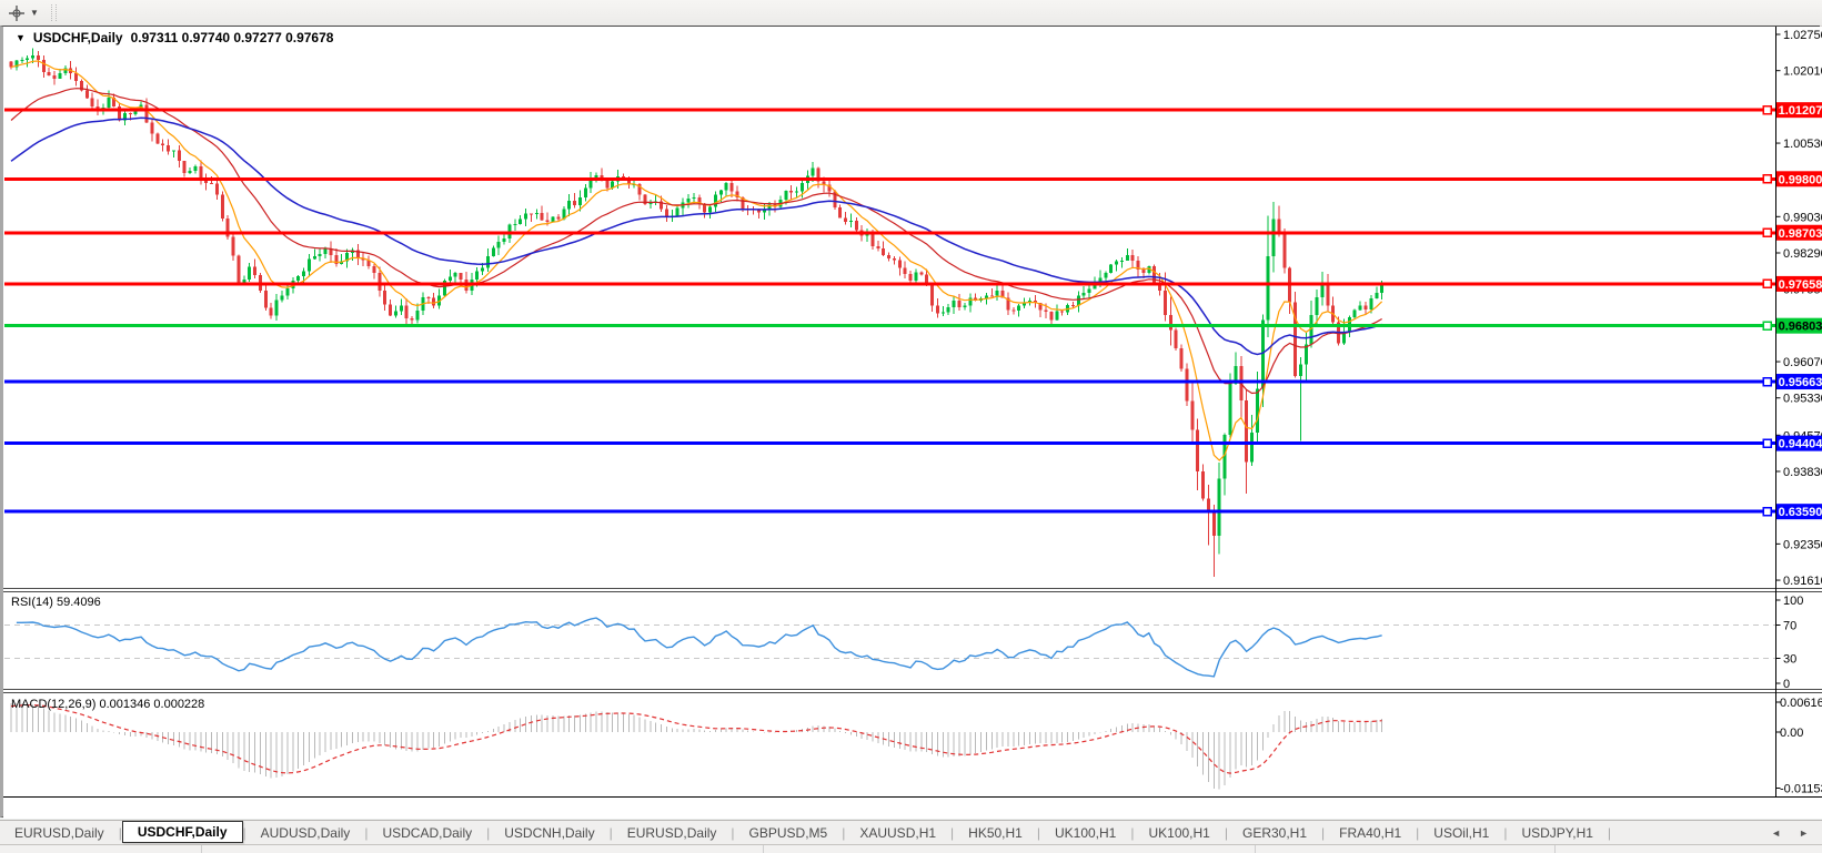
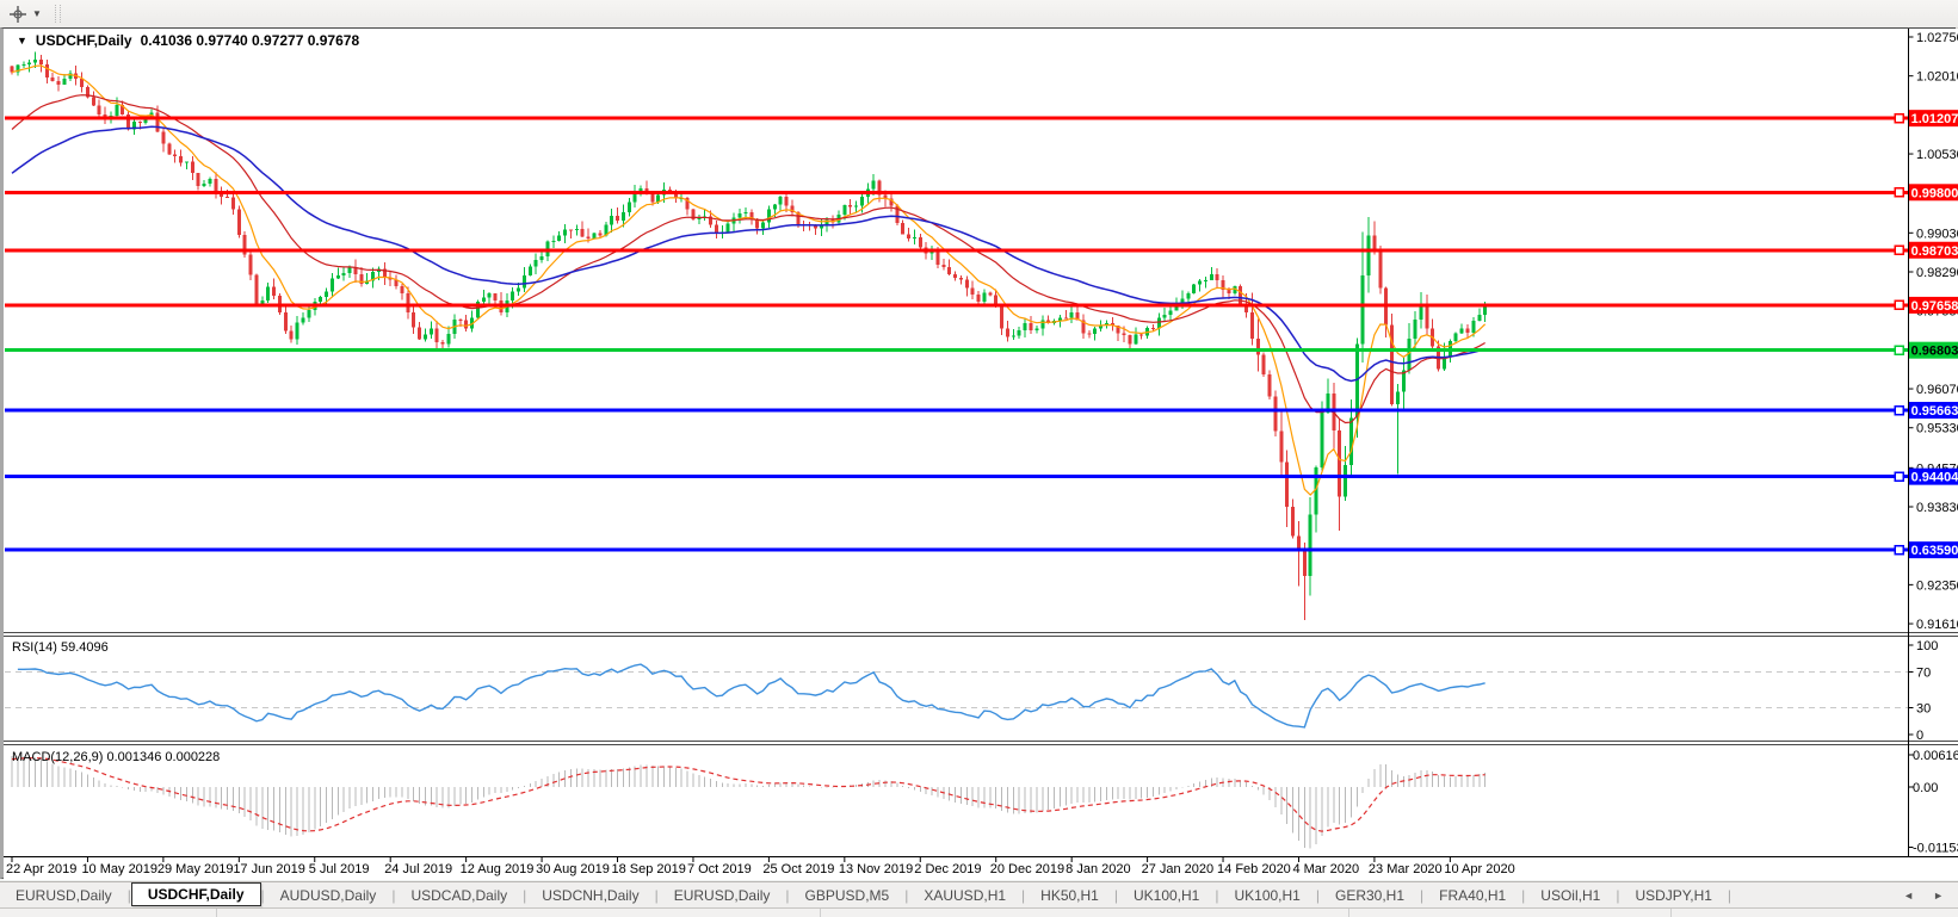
  ▼
  1.0275
  1.0201
  1.0053
  0.9903
  0.9829
  0.9607
  0.9533
  0.9383
  0.9235
  0.9161
  1.01207
  0.99800
  0.98703
  0.97658
  0.96803
  0.95663
  0.94404
  0.63590
  100
  70
  30
  0
  0.00616
  0.00
  -0.0115
+ 22 Apr 2019
+ 10 May 2019
+ 29 May 2019
+ 17 Jun 2019
+ 5 Jul 2019
+ 24 Jul 2019
+ 12 Aug 2019
+ 30 Aug 2019
+ 18 Sep 2019
+ 7 Oct 2019
+ 25 Oct 2019
+ 13 Nov 2019
+ 2 Dec 2019
+ 20 Dec 2019
+ 8 Jan 2020
+ 27 Jan 2020
+ 14 Feb 2020
+ 4 Mar 2020
+ 23 Mar 2020
+ 10 Apr 2020
  ▼
  USDCHF,Daily
- 0.97311 0.97740 0.97277 0.97678
+ 0.41036 0.97740 0.97277 0.97678
  RSI(14) 59.4096
  MACD(12,26,9) 0.001346 0.000228
  EURUSD,Daily
  |
  USDCHF,Daily
  |
  AUDUSD,Daily
  |
  USDCAD,Daily
  |
  USDCNH,Daily
  |
  EURUSD,Daily
  |
  GBPUSD,M5
  |
  XAUUSD,H1
  |
  HK50,H1
  |
  UK100,H1
  |
  UK100,H1
  |
  GER30,H1
  |
  FRA40,H1
  |
  USOil,H1
  |
  USDJPY,H1
  |
  ◄
  ►
